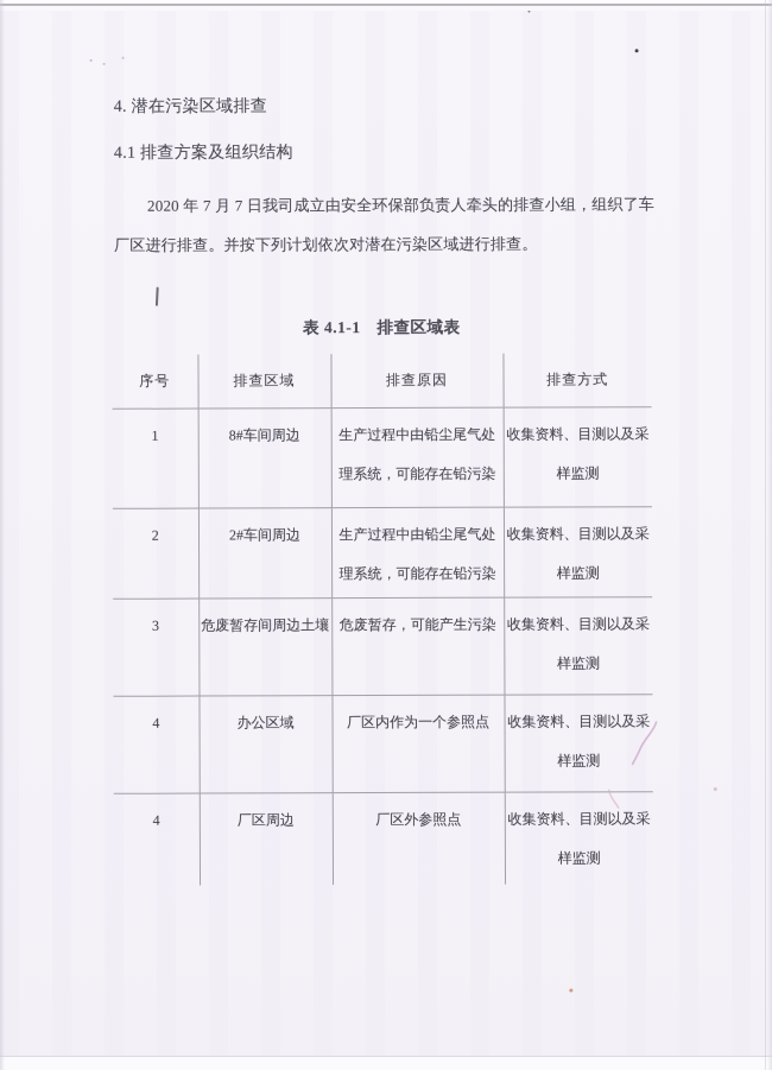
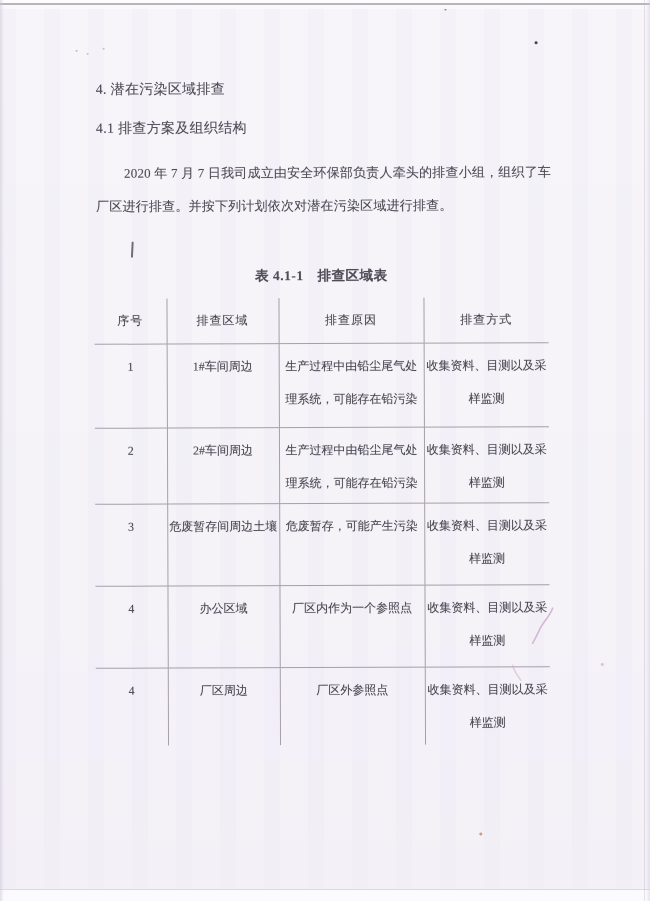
  4. 潜在污染区域排查
  4.1 排查方案及组织结构
  2020 年 7 月 7 日我司成立由安全环保部负责人牵头的排查小组，组织了车
  厂区进行排查。并按下列计划依次对潜在污染区域进行排查。
  表 4.1-1 排查区域表
  序号	排查区域	排查原因	排查方式
- 1	8#车间周边	生产过程中由铅尘尾气处理系统，可能存在铅污染	收集资料、目测以及采样监测
+ 1	1#车间周边	生产过程中由铅尘尾气处理系统，可能存在铅污染	收集资料、目测以及采样监测
  2	2#车间周边	生产过程中由铅尘尾气处理系统，可能存在铅污染	收集资料、目测以及采样监测
  3	危废暂存间周边土壤	危废暂存，可能产生污染	收集资料、目测以及采样监测
  4	办公区域	厂区内作为一个参照点	收集资料、目测以及采样监测
  4	厂区周边	厂区外参照点	收集资料、目测以及采样监测
